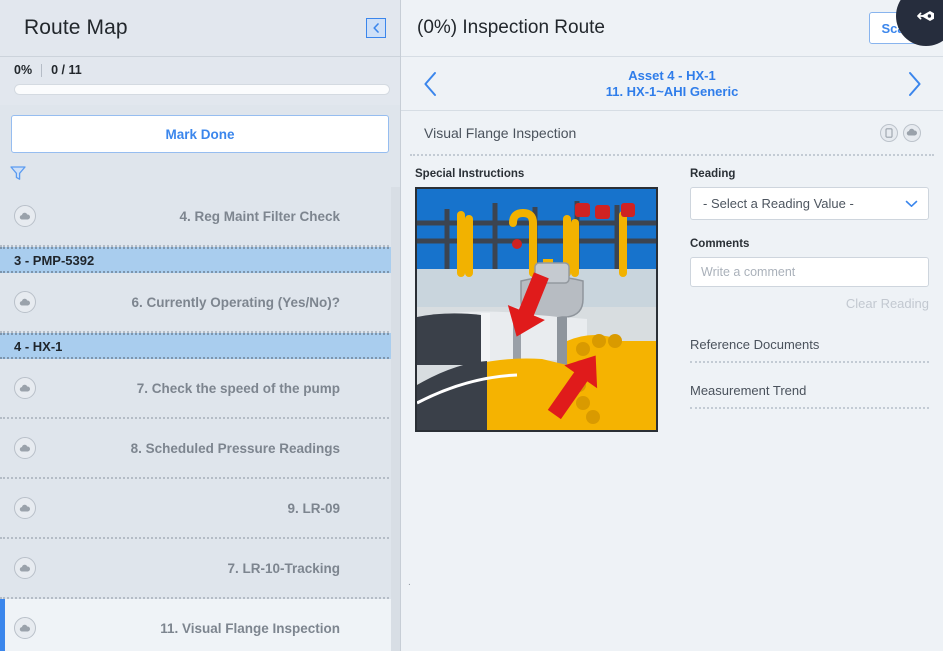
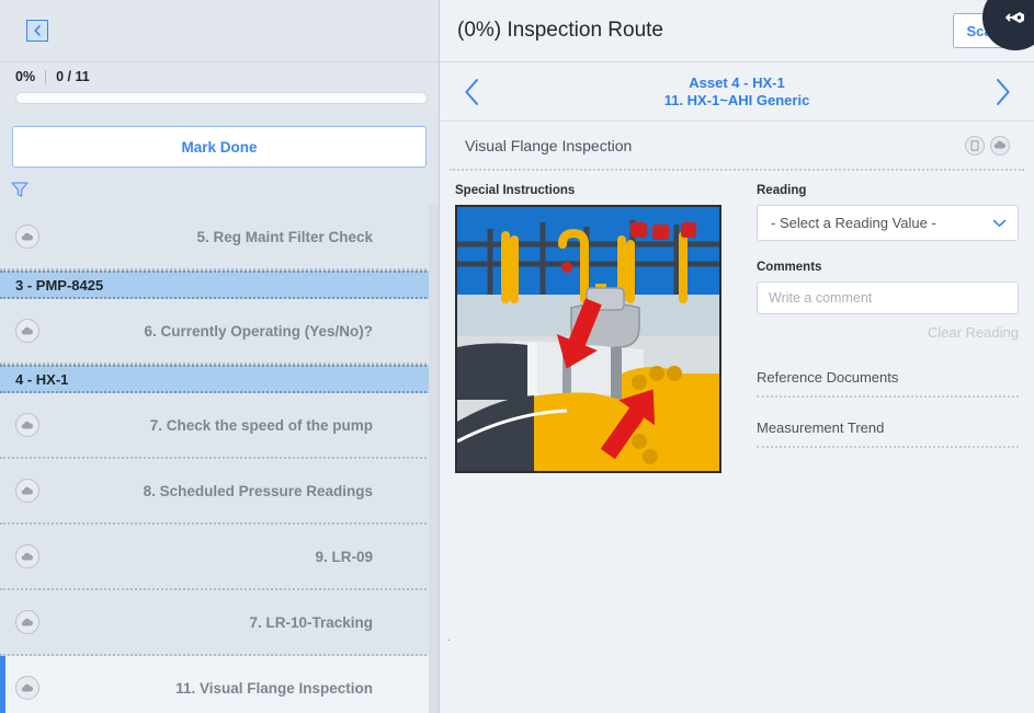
- Route Map
  0%
  0 / 11
  Mark Done
- 4. Reg Maint Filter Check
+ 5. Reg Maint Filter Check
- 3 - PMP-5392
+ 3 - PMP-8425
  6. Currently Operating (Yes/No)?
  4 - HX-1
  7. Check the speed of the pump
  8. Scheduled Pressure Readings
  9. LR-09
  7. LR-10-Tracking
  11. Visual Flange Inspection
  (0%) Inspection Route
  Asset 4 - HX-1
  11. HX-1~AHI Generic
  Visual Flange Inspection
  Special Instructions
  Reading
  - Select a Reading Value -
  Comments
  Write a comment
  Clear Reading
  Reference Documents
  Measurement Trend
  .
